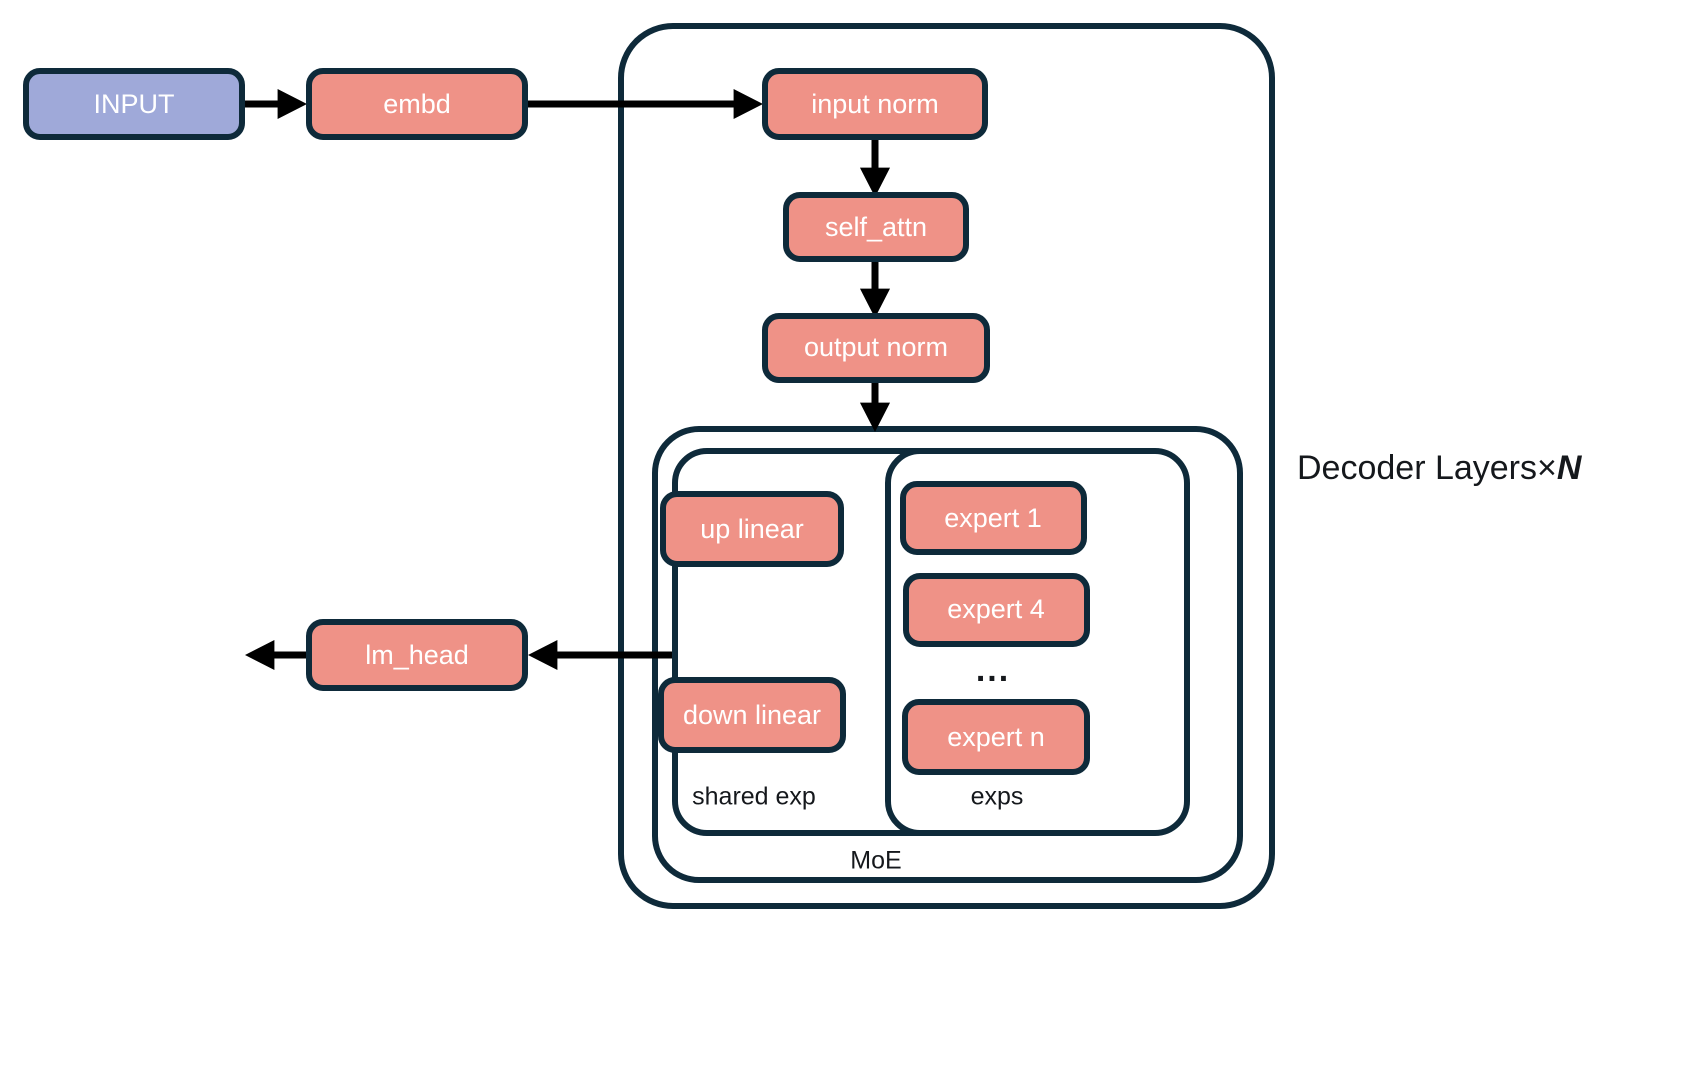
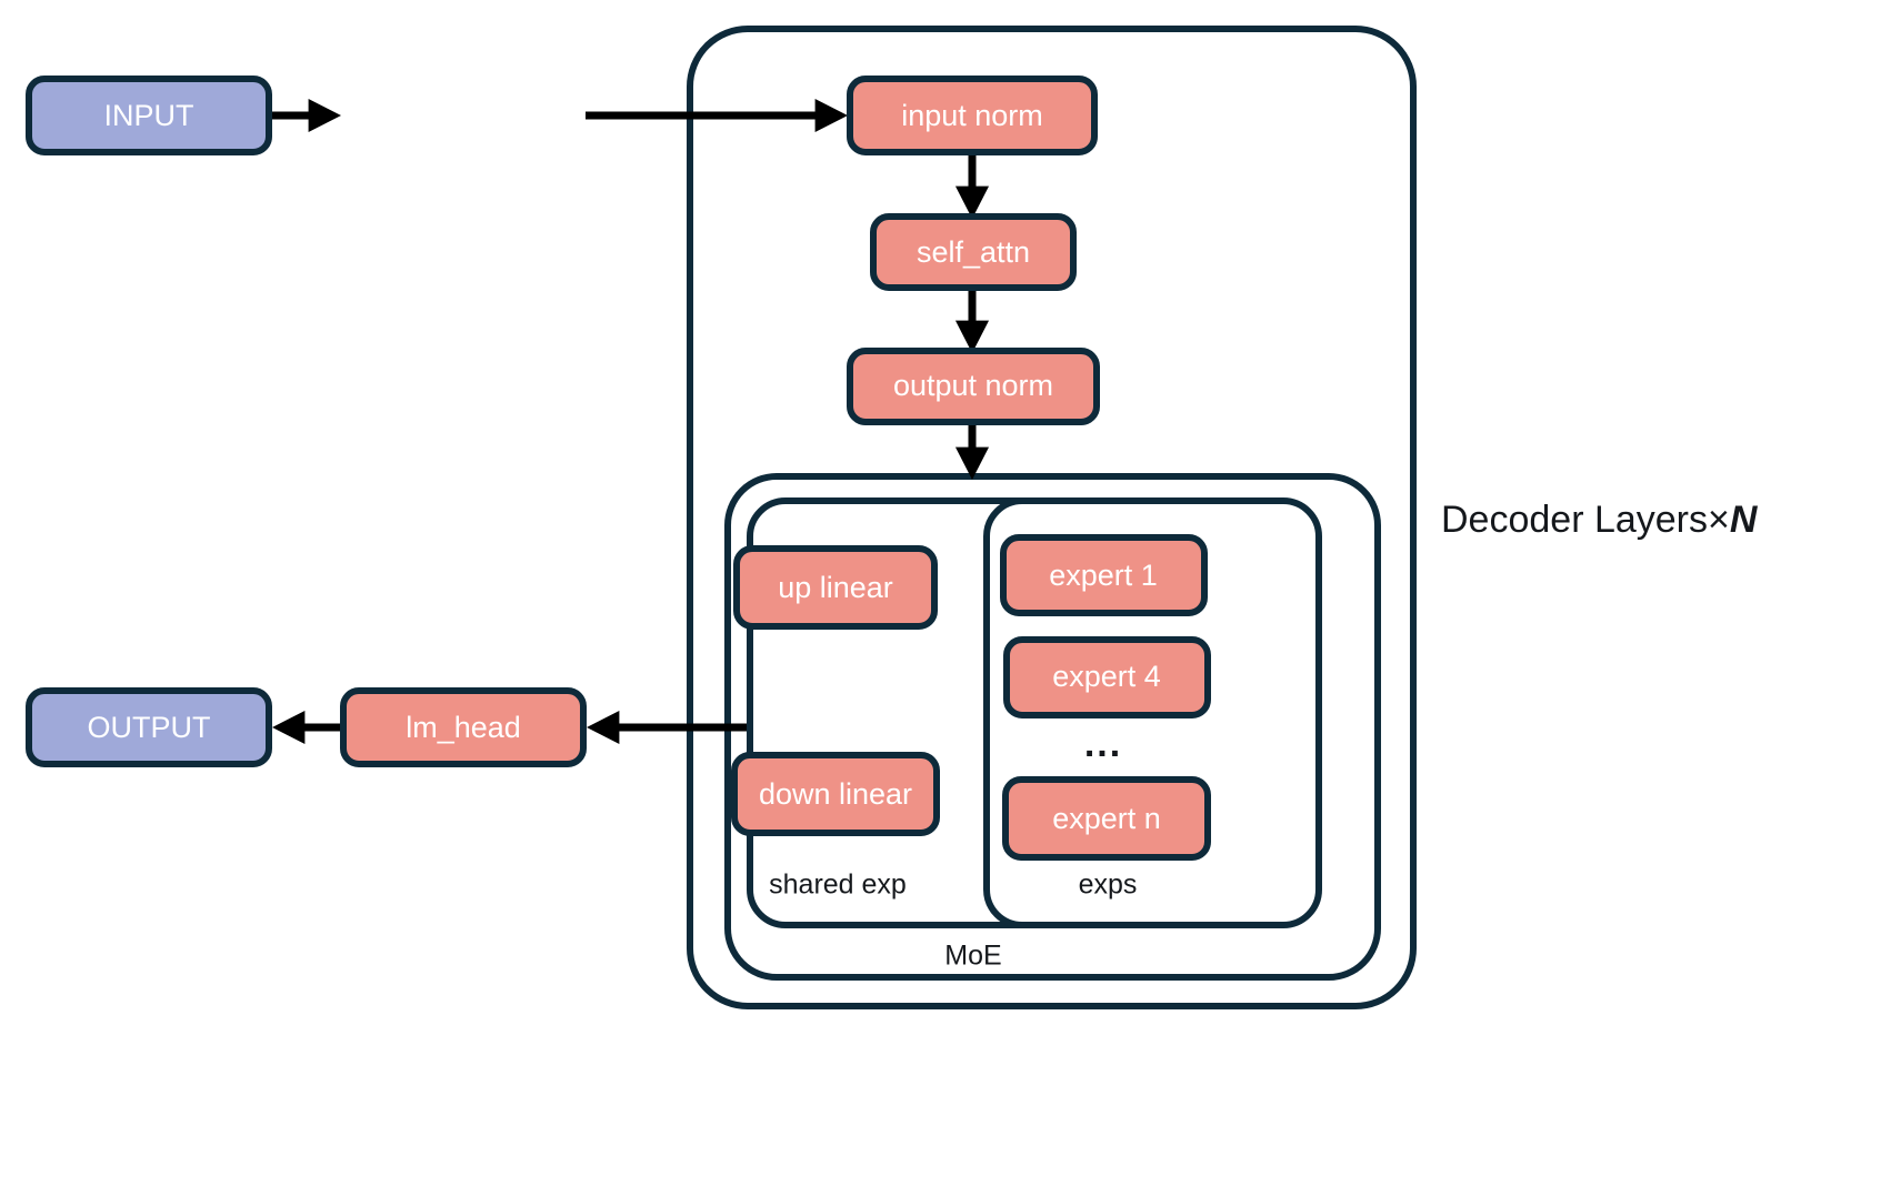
  INPUT
- embd
  input norm
  self_attn
  output norm
  up linear
  down linear
  expert 1
  expert 4
  ...
  expert n
  shared exp
  exps
  MoE
  lm_head
+ OUTPUT
  Decoder Layers×N
